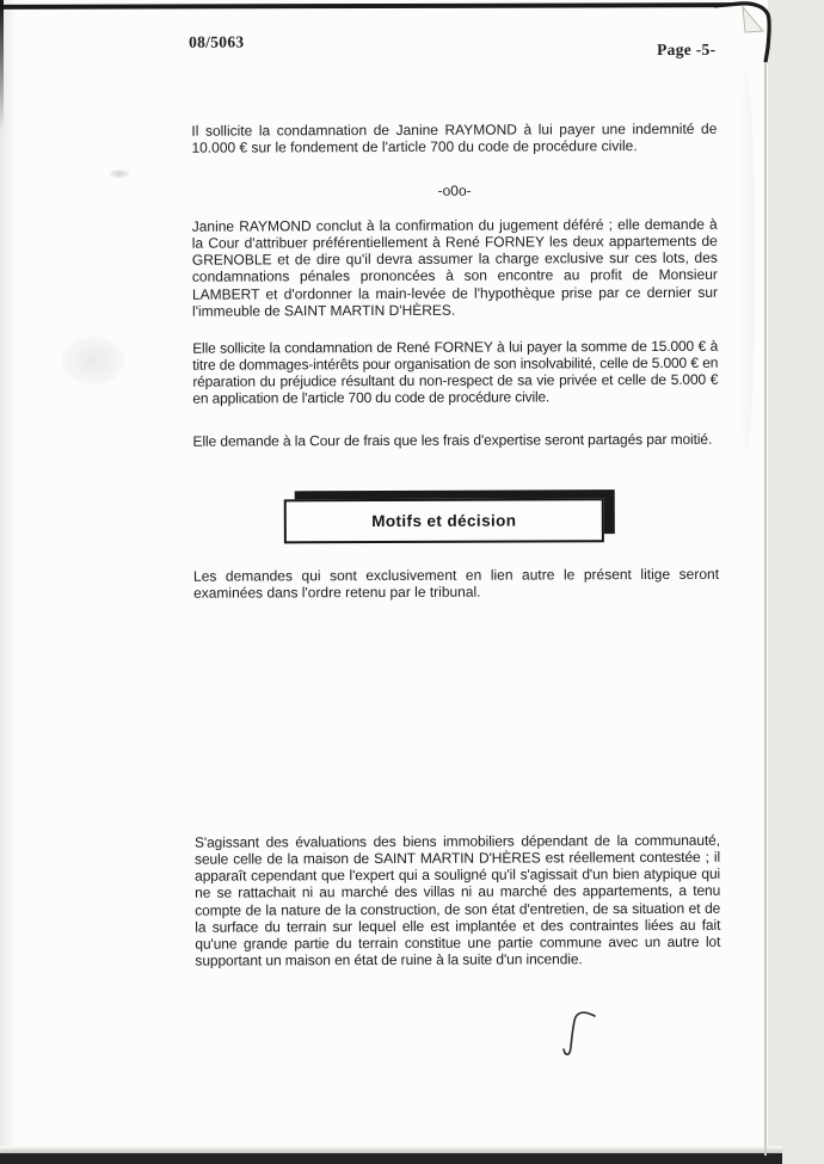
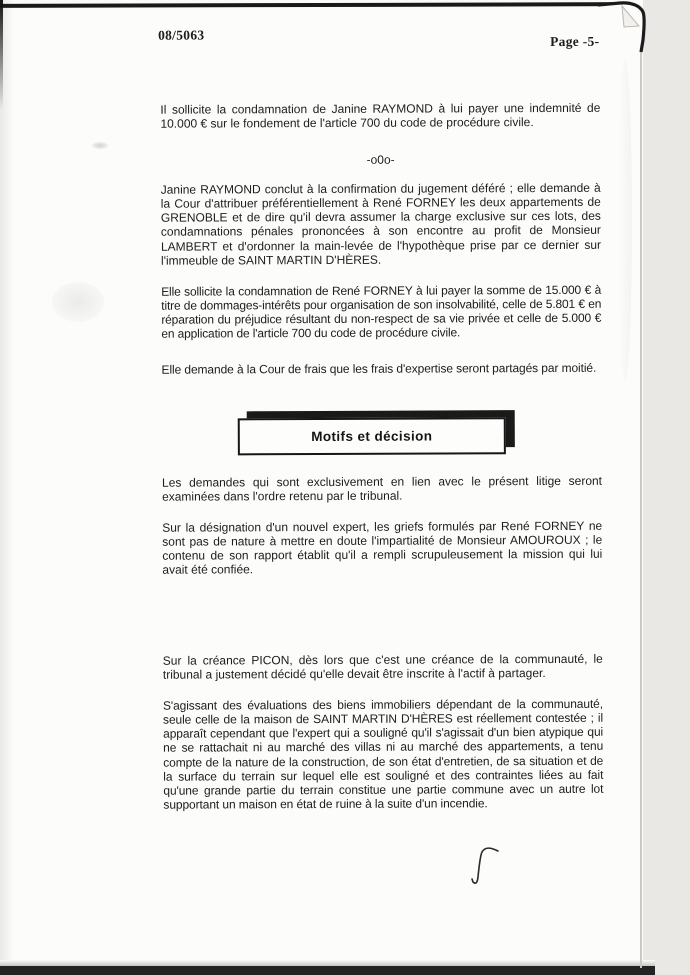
  08/5063
  Page -5-
  Il sollicite la condamnation de Janine RAYMOND à lui payer une indemnité de 10.000 € sur le fondement de l'article 700 du code de procédure civile.
  -o0o-
  Janine RAYMOND conclut à la confirmation du jugement déféré ; elle demande à la Cour d'attribuer préférentiellement à René FORNEY les deux appartements de GRENOBLE et de dire qu'il devra assumer la charge exclusive sur ces lots, des condamnations pénales prononcées à son encontre au profit de Monsieur LAMBERT et d'ordonner la main-levée de l'hypothèque prise par ce dernier sur l'immeuble de SAINT MARTIN D'HÈRES.
- Elle sollicite la condamnation de René FORNEY à lui payer la somme de 15.000 € à titre de dommages-intérêts pour organisation de son insolvabilité, celle de 5.000 € en réparation du préjudice résultant du non-respect de sa vie privée et celle de 5.000 € en application de l'article 700 du code de procédure civile.
+ Elle sollicite la condamnation de René FORNEY à lui payer la somme de 15.000 € à titre de dommages-intérêts pour organisation de son insolvabilité, celle de 5.801 € en réparation du préjudice résultant du non-respect de sa vie privée et celle de 5.000 € en application de l'article 700 du code de procédure civile.
  Elle demande à la Cour de frais que les frais d'expertise seront partagés par moitié.
  Motifs et décision
- Les demandes qui sont exclusivement en lien autre le présent litige seront examinées dans l'ordre retenu par le tribunal.
+ Les demandes qui sont exclusivement en lien avec le présent litige seront examinées dans l'ordre retenu par le tribunal.
+ Sur la désignation d'un nouvel expert, les griefs formulés par René FORNEY ne sont pas de nature à mettre en doute l'impartialité de Monsieur AMOUROUX ; le contenu de son rapport établit qu'il a rempli scrupuleusement la mission qui lui avait été confiée.
+ Sur la créance PICON, dès lors que c'est une créance de la communauté, le tribunal a justement décidé qu'elle devait être inscrite à l'actif à partager.
- S'agissant des évaluations des biens immobiliers dépendant de la communauté, seule celle de la maison de SAINT MARTIN D'HÈRES est réellement contestée ; il apparaît cependant que l'expert qui a souligné qu'il s'agissait d'un bien atypique qui ne se rattachait ni au marché des villas ni au marché des appartements, a tenu compte de la nature de la construction, de son état d'entretien, de sa situation et de la surface du terrain sur lequel elle est implantée et des contraintes liées au fait qu'une grande partie du terrain constitue une partie commune avec un autre lot supportant un maison en état de ruine à la suite d'un incendie.
+ S'agissant des évaluations des biens immobiliers dépendant de la communauté, seule celle de la maison de SAINT MARTIN D'HÈRES est réellement contestée ; il apparaît cependant que l'expert qui a souligné qu'il s'agissait d'un bien atypique qui ne se rattachait ni au marché des villas ni au marché des appartements, a tenu compte de la nature de la construction, de son état d'entretien, de sa situation et de la surface du terrain sur lequel elle est souligné et des contraintes liées au fait qu'une grande partie du terrain constitue une partie commune avec un autre lot supportant un maison en état de ruine à la suite d'un incendie.
